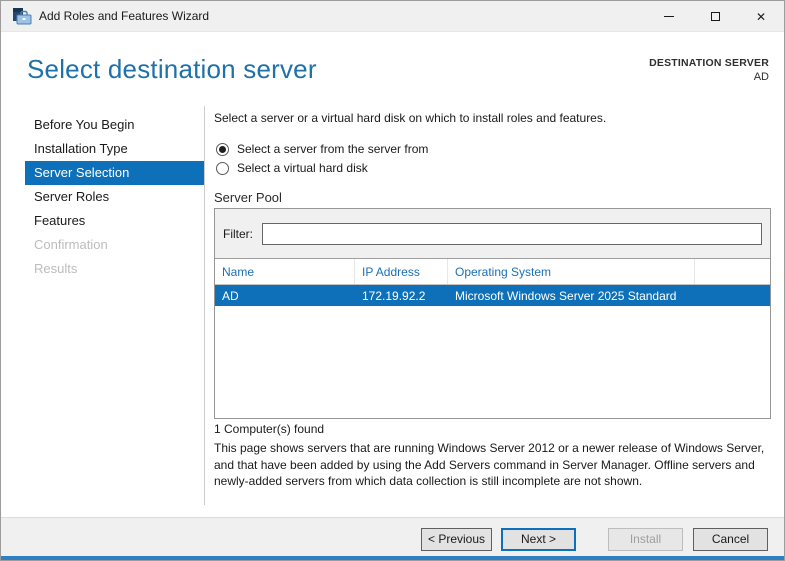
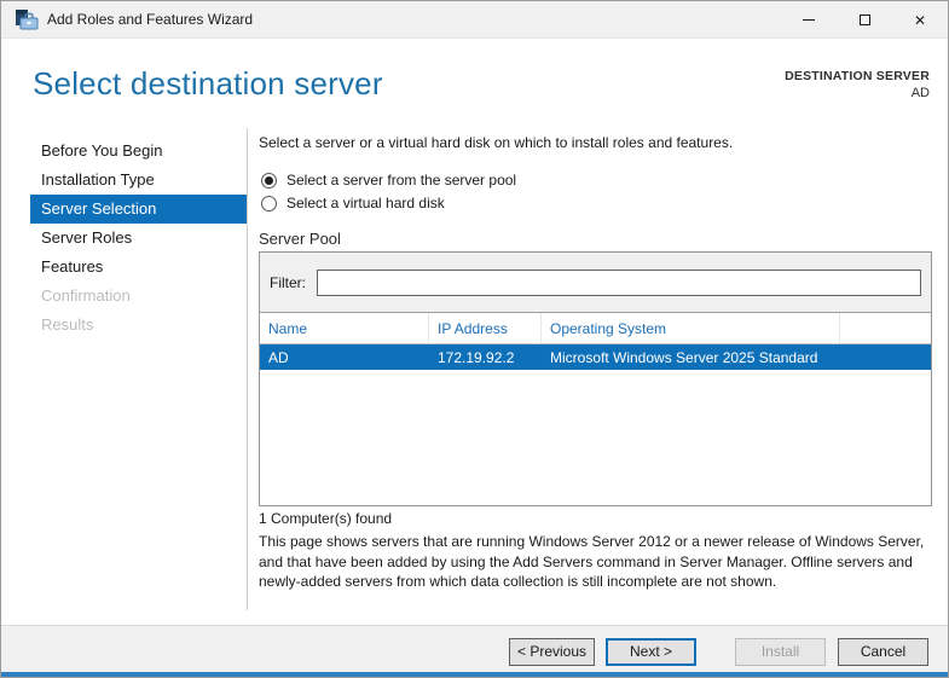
  Add Roles and Features Wizard
  ✕
  Select destination server
  DESTINATION SERVER
  AD
  Before You Begin
  Installation Type
  Server Selection
  Server Roles
  Features
  Confirmation
  Results
  Select a server or a virtual hard disk on which to install roles and features.
- Select a server from the server from
+ Select a server from the server pool
  Select a virtual hard disk
  Server Pool
  Filter:
  Name
  IP Address
  Operating System
  AD
  172.19.92.2
  Microsoft Windows Server 2025 Standard
  1 Computer(s) found
  This page shows servers that are running Windows Server 2012 or a newer release of Windows Server, and that have been added by using the Add Servers command in Server Manager. Offline servers and newly-added servers from which data collection is still incomplete are not shown.
  < Previous
  Next >
  Install
  Cancel
